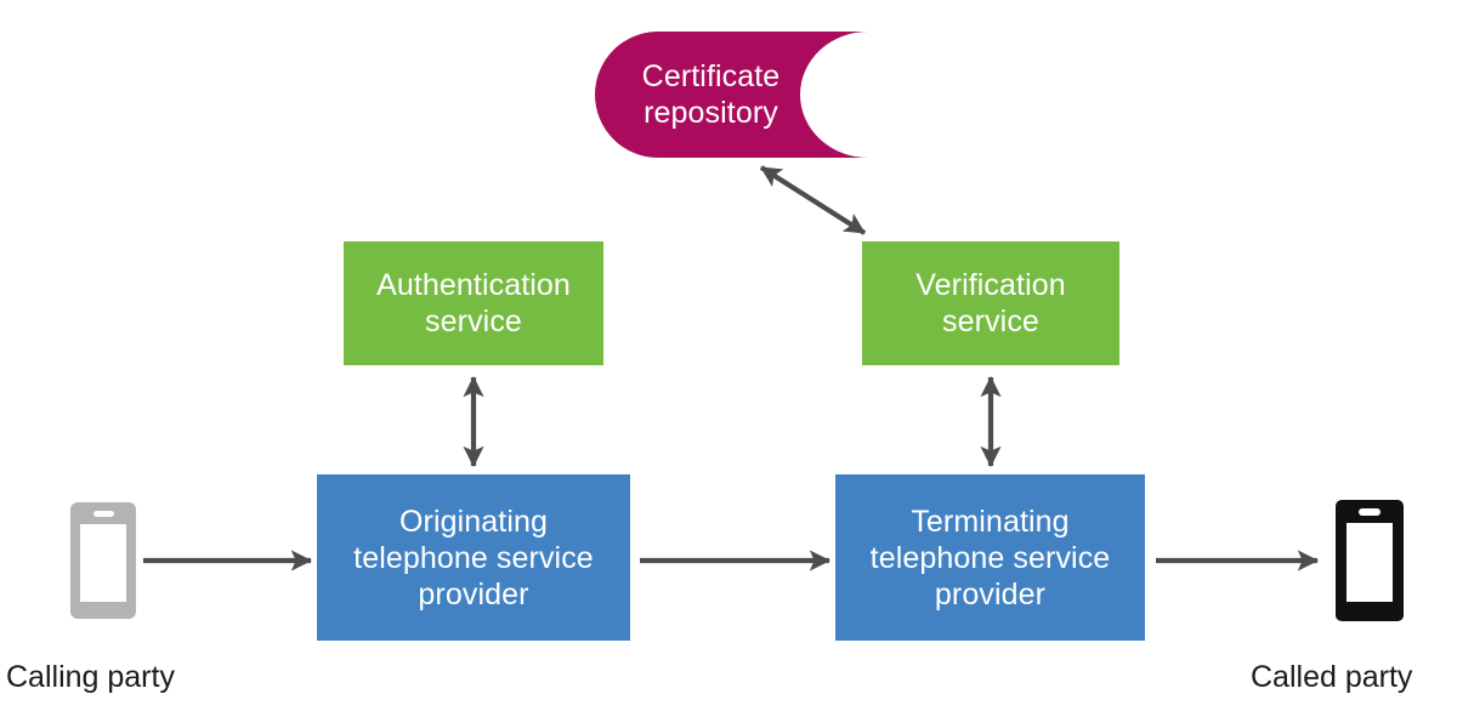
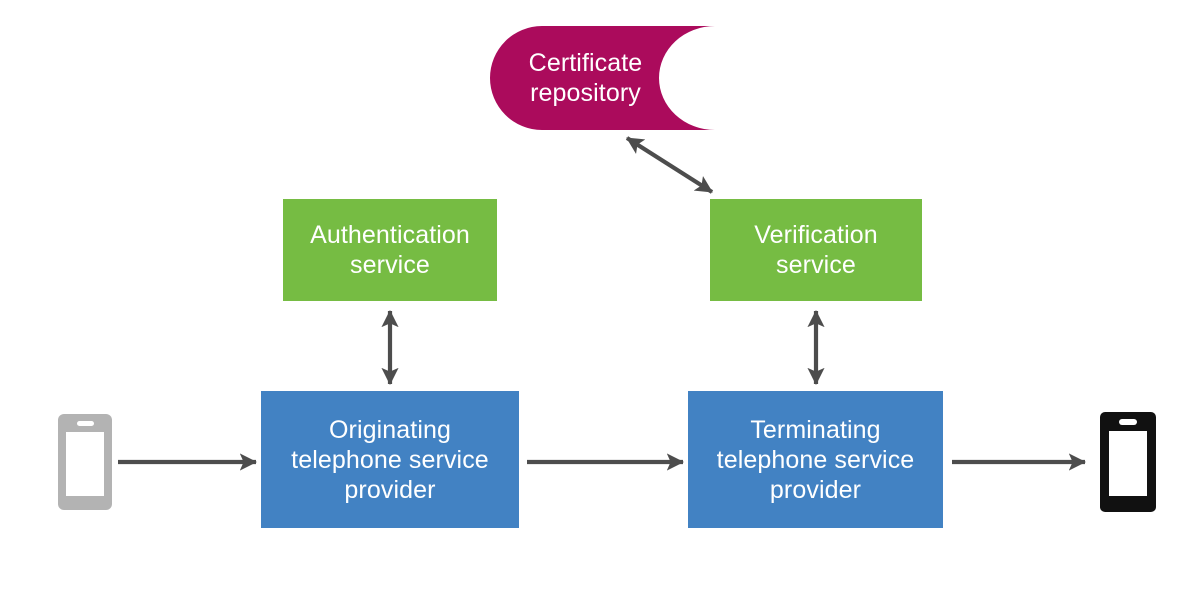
  Certificate
  repository
  Authentication
  service
  Verification
  service
  Originating
  telephone service
  provider
  Terminating
  telephone service
  provider
- Calling party
- Called party
